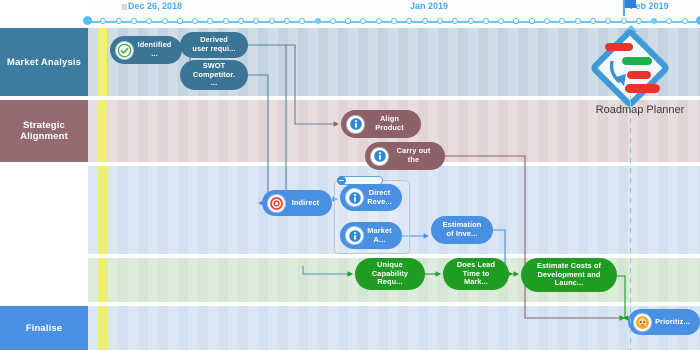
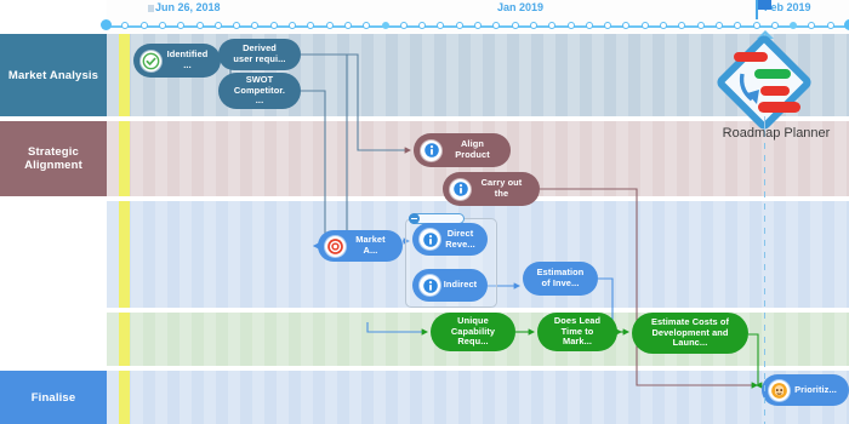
  Market Analysis
  Strategic Alignment
  Finalise
  Identified ...
  Derived
  user requi...
  SWOT
  Competitor.
  ...
  Align
  Product
  Carry out
  the
- Indirect
+ Market A...
  Direct
  Reve...
- Market A...
+ Indirect
  Estimation
  of Inve...
  Unique
  Capability
  Requ...
  Does Lead
  Time to
  Mark...
  Estimate Costs of
  Development and
  Launc...
  Prioritiz...
- Dec 26, 2018
+ Jun 26, 2018
  Jan 2019
  eb 2019
  Roadmap Planner
